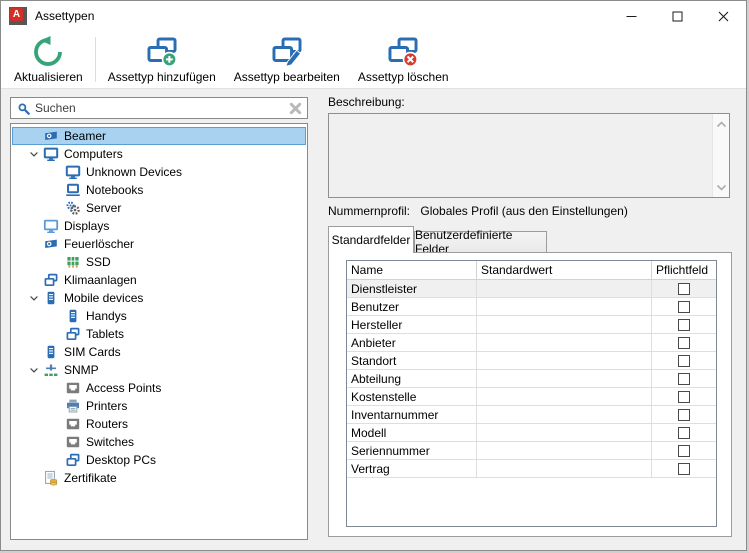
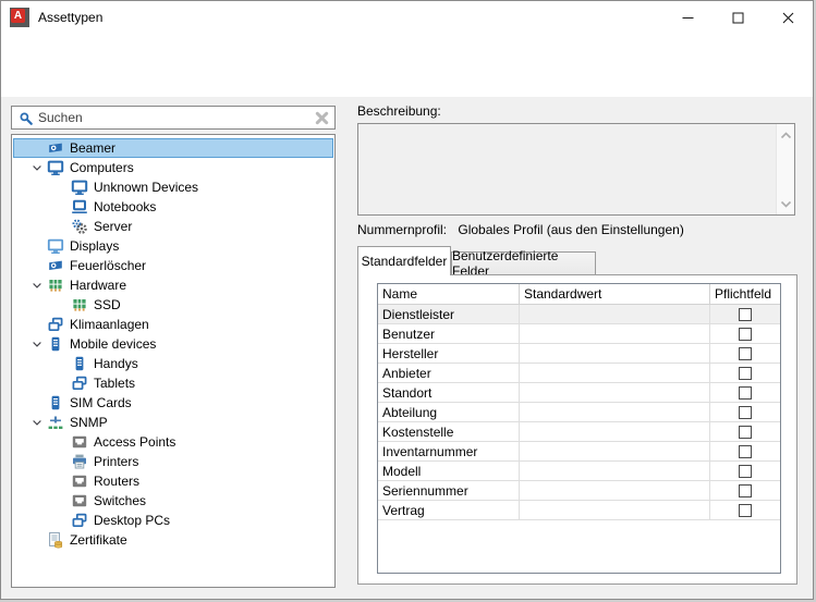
  A
  Assettypen
- Aktualisieren
- Assettyp hinzufügen
- Assettyp bearbeiten
- Assettyp löschen
  Suchen
  Beamer
  Computers
  Unknown Devices
  Notebooks
  Server
  Displays
  Feuerlöscher
+ Hardware
  SSD
  Klimaanlagen
  Mobile devices
  Handys
  Tablets
  SIM Cards
  SNMP
  Access Points
  Printers
  Routers
  Switches
  Desktop PCs
  Zertifikate
  Beschreibung:
  Nummernprofil: Globales Profil (aus den Einstellungen)
  Standardfelder
  Benutzerdefinierte Felder
  Name
  Standardwert
  Pflichtfeld
  Dienstleister
  Benutzer
  Hersteller
  Anbieter
  Standort
  Abteilung
  Kostenstelle
  Inventarnummer
  Modell
  Seriennummer
  Vertrag
